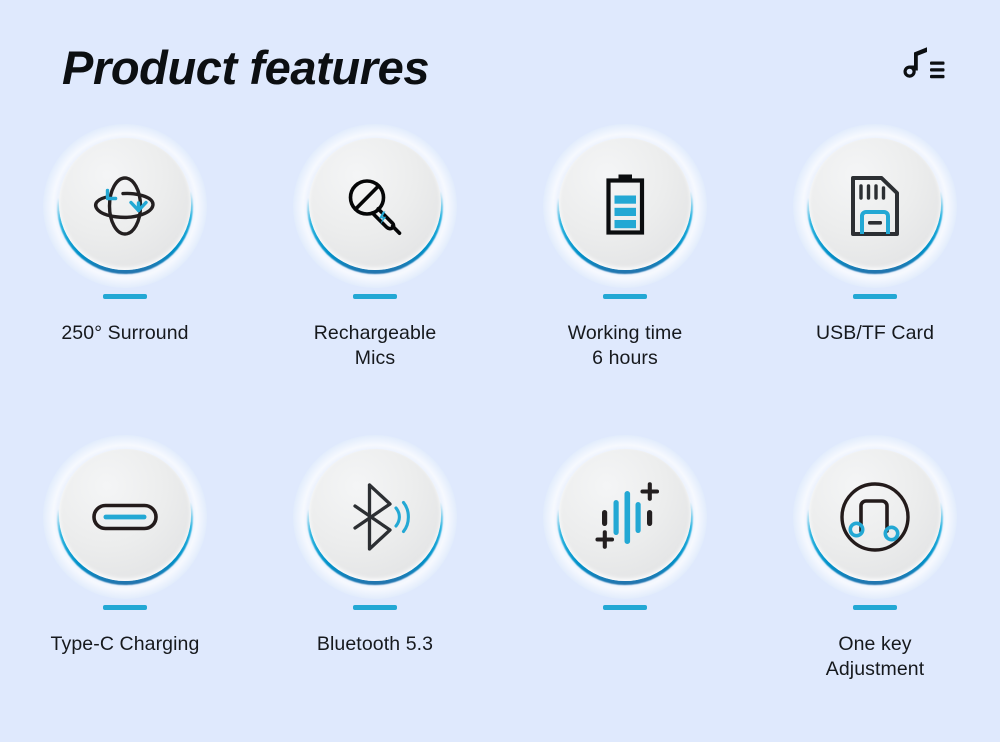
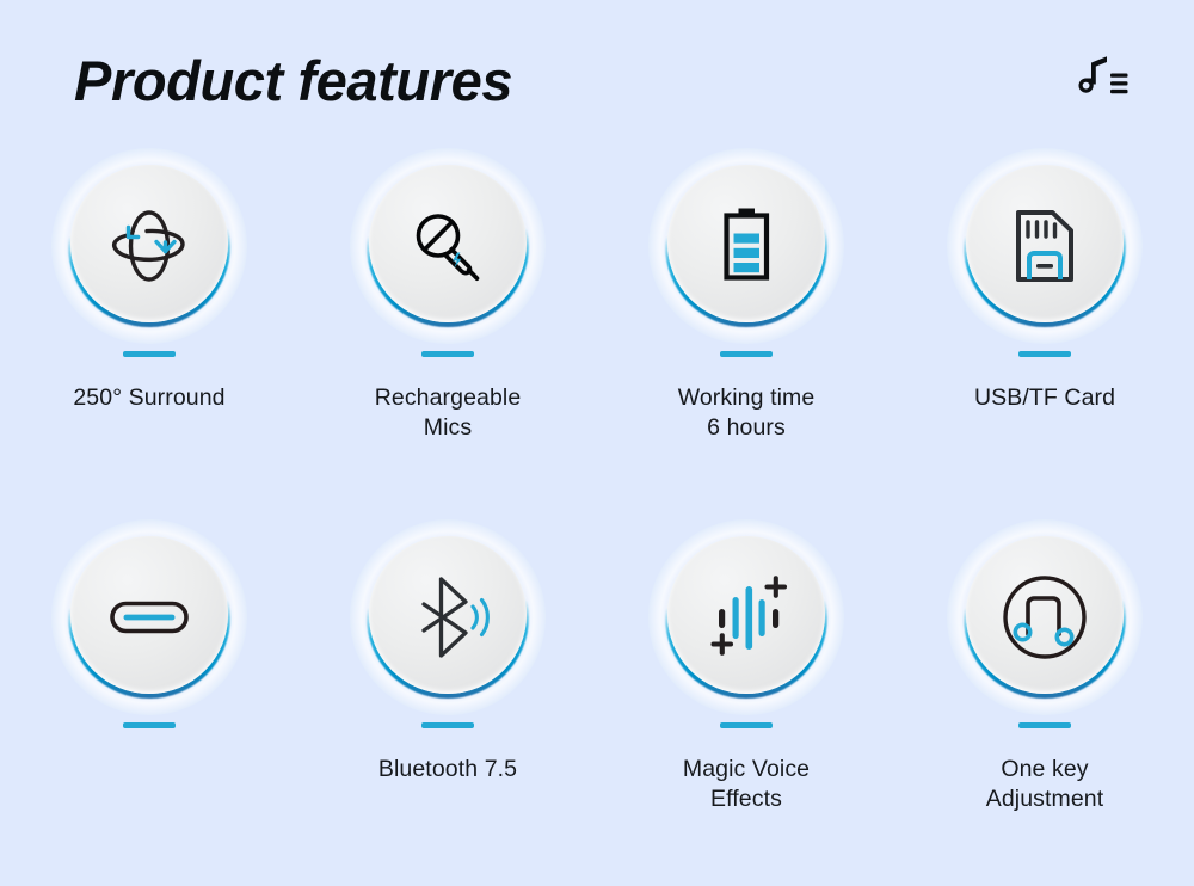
  Product features
  250° Surround
  Rechargeable
  Mics
  Working time
  6 hours
  USB/TF Card
- Type-C Charging
- Bluetooth 5.3
+ Bluetooth 7.5
+ Magic Voice
+ Effects
  One key
  Adjustment
